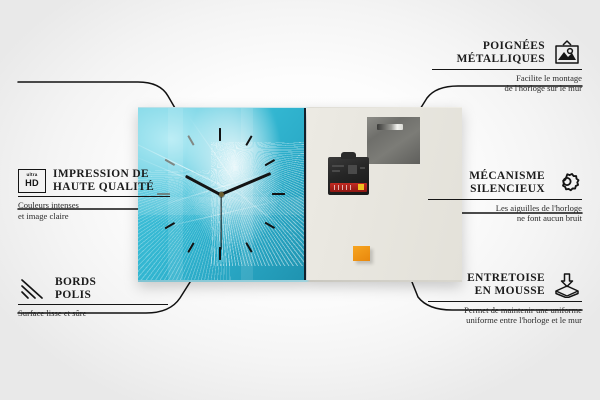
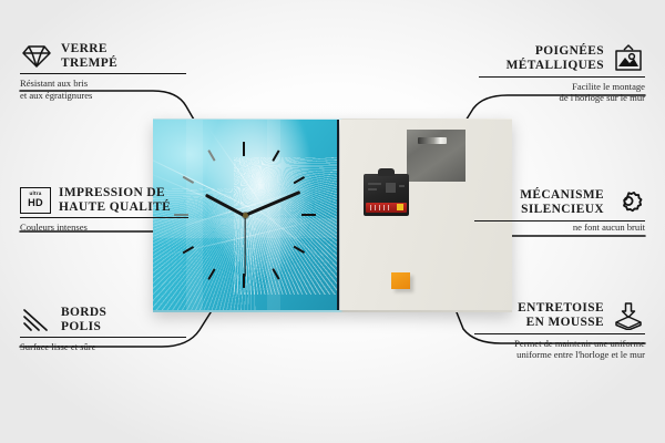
+ VERRE
+ TREMPÉ
+ Résistant aux bris
+ et aux égratignures
  HD
  IMPRESSION DE
  HAUTE QUALITÉ
  Couleurs intenses
- et image claire
  BORDS
  POLIS
  Surface lisse et sûre
  POIGNÉES
  MÉTALLIQUES
  Facilite le montage
  de l'horloge sur le mur
  MÉCANISME
  SILENCIEUX
- Les aiguilles de l'horloge
  ne font aucun bruit
  ENTRETOISE
  EN MOUSSE
  Permet de maintenir une uniforme
  uniforme entre l'horloge et le mur
